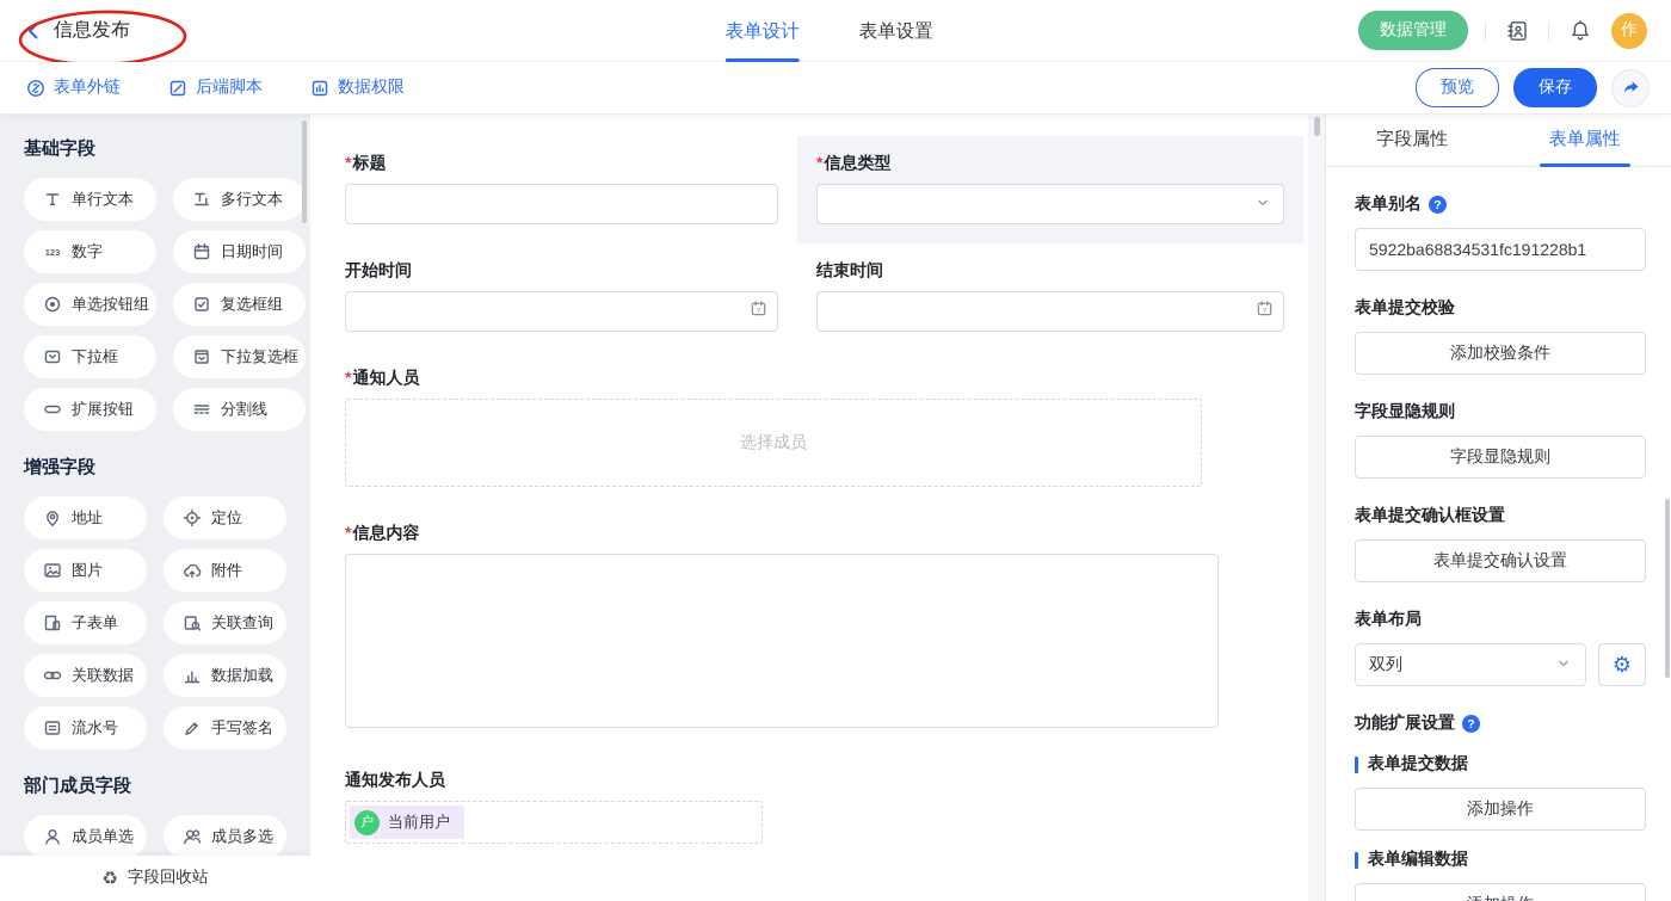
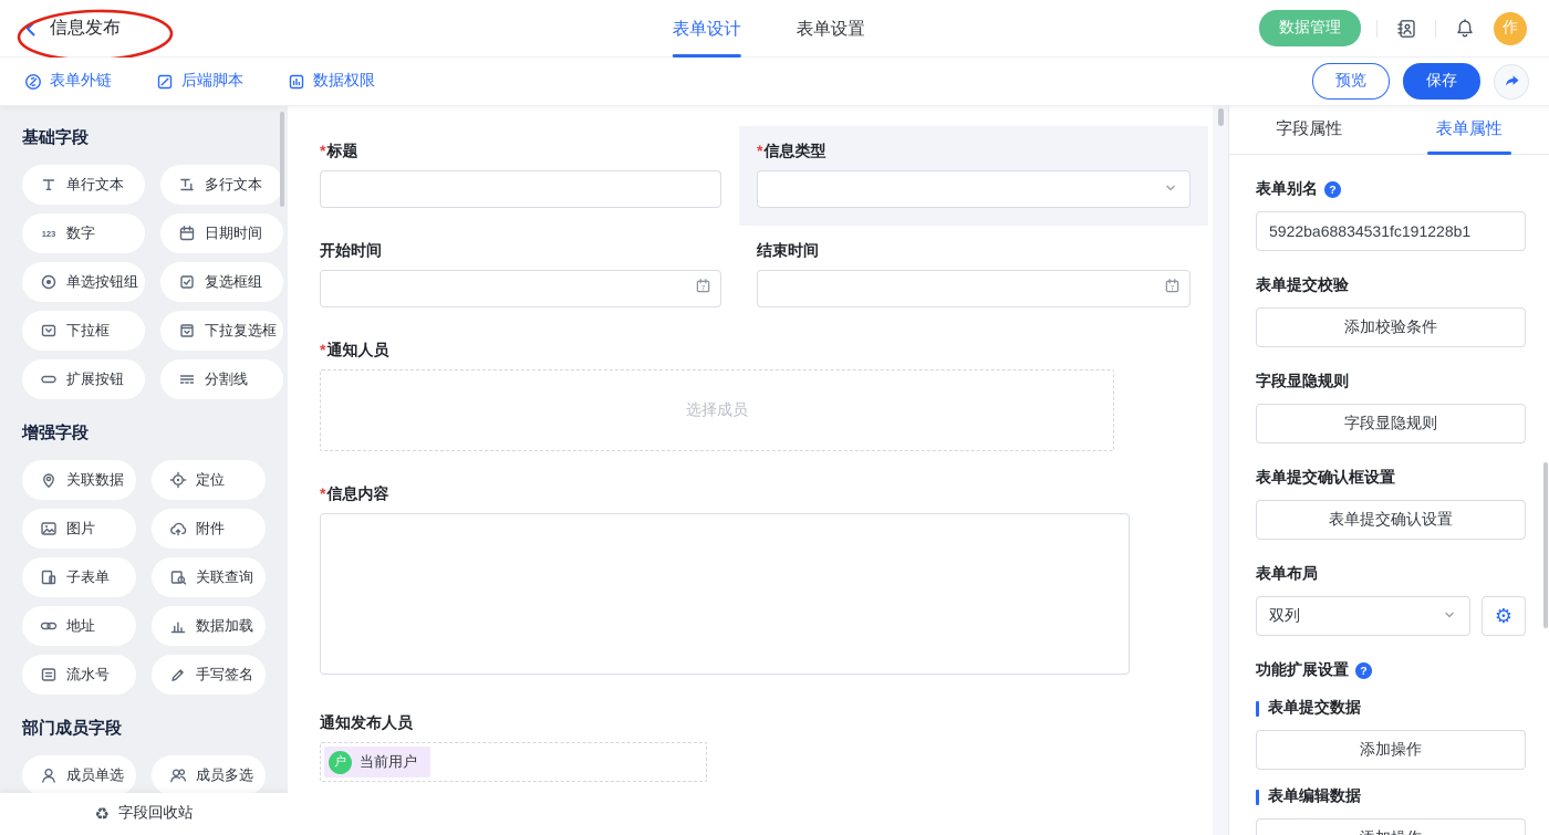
  信息发布
  表单设计
  表单设置
  数据管理
  作
  表单外链
  后端脚本
  数据权限
  预览
  保存
  基础字段
  单行文本
  多行文本
  123
  数字
  日期时间
  单选按钮组
  复选框组
  下拉框
  下拉复选框
  扩展按钮
  分割线
  增强字段
- 地址
+ 关联数据
  定位
  图片
  附件
  子表单
  关联查询
- 关联数据
+ 地址
  数据加载
  流水号
  手写签名
  部门成员字段
  成员单选
  成员多选
  ♻
  字段回收站
  *标题
  *信息类型
  开始时间
  结束时间
  *通知人员
  选择成员
  *信息内容
  通知发布人员
  户
  当前用户
  字段属性
  表单属性
  表单别名
  ?
  5922ba68834531fc191228b1
  表单提交校验
  添加校验条件
  字段显隐规则
  字段显隐规则
  表单提交确认框设置
  表单提交确认设置
  表单布局
  双列
  ⚙
  功能扩展设置
  ?
  表单提交数据
  添加操作
  表单编辑数据
